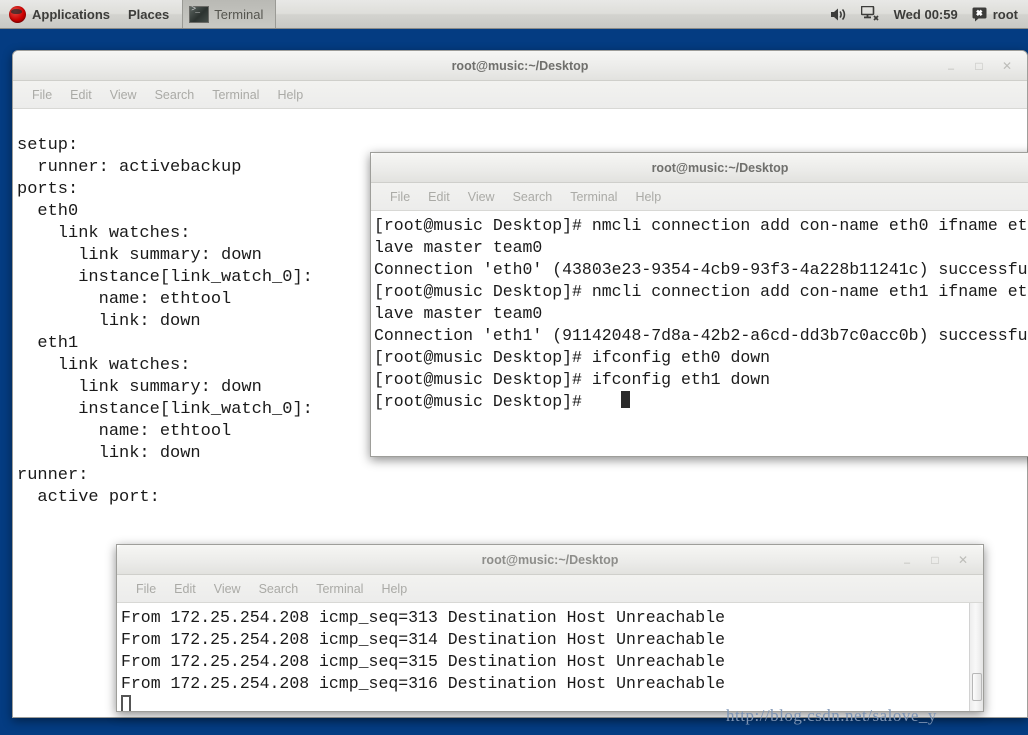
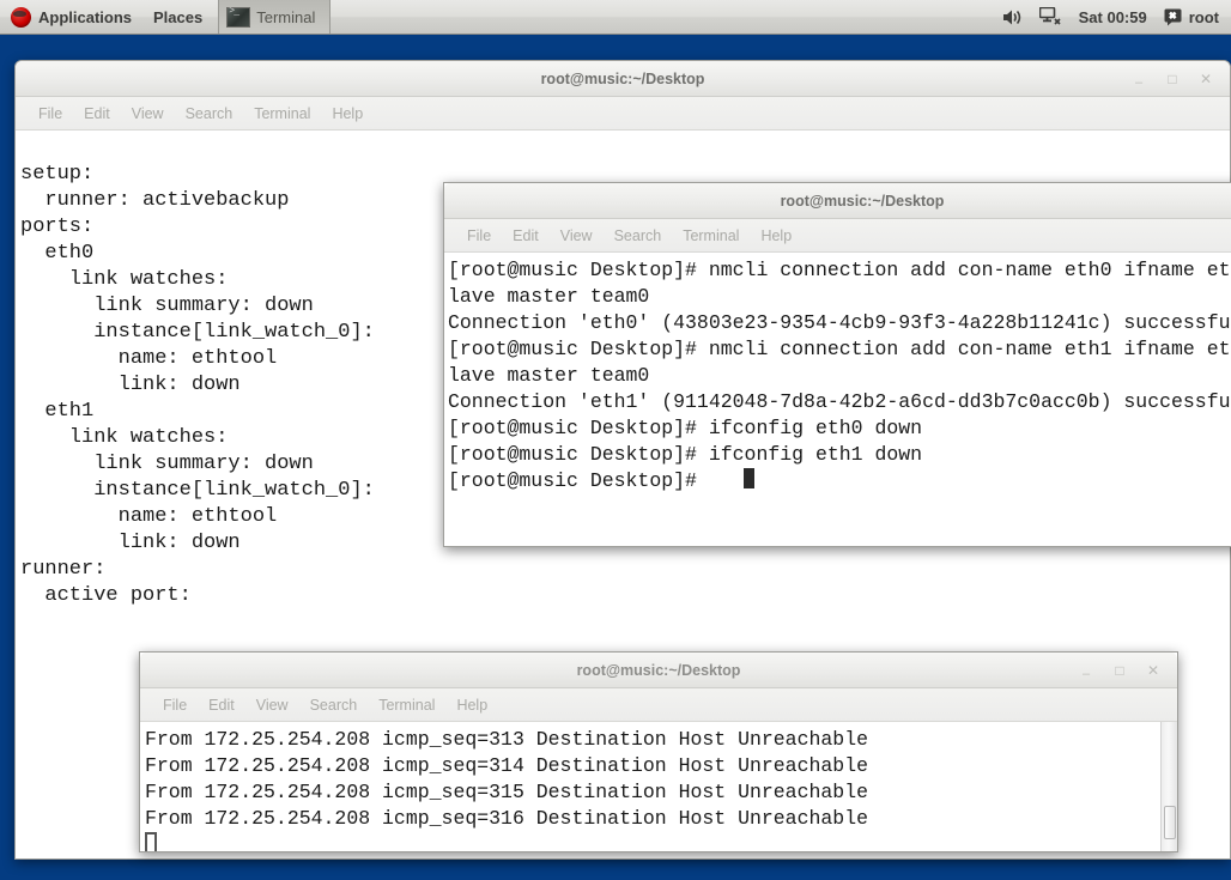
  Applications
  Places
  Terminal
- Wed 00:59
+ Sat 00:59
  root
  root@music:~/Desktop
  File
  Edit
  View
  Search
  Terminal
  Help
  setup:
  runner: activebackup
  ports:
  eth0
  link watches:
  link summary: down
  instance[link_watch_0]:
  name: ethtool
  link: down
  eth1
  link watches:
  link summary: down
  instance[link_watch_0]:
  name: ethtool
  link: down
  runner:
  active port:
  root@music:~/Desktop
  File
  Edit
  View
  Search
  Terminal
  Help
  [root@music Desktop]# nmcli connection add con-name eth0 ifname et
  lave master team0
  Connection 'eth0' (43803e23-9354-4cb9-93f3-4a228b11241c) successfu
  [root@music Desktop]# nmcli connection add con-name eth1 ifname et
  lave master team0
  Connection 'eth1' (91142048-7d8a-42b2-a6cd-dd3b7c0acc0b) successfu
  [root@music Desktop]# ifconfig eth0 down
  [root@music Desktop]# ifconfig eth1 down
  [root@music Desktop]#
  root@music:~/Desktop
  File
  Edit
  View
  Search
  Terminal
  Help
  From 172.25.254.208 icmp_seq=313 Destination Host Unreachable
  From 172.25.254.208 icmp_seq=314 Destination Host Unreachable
  From 172.25.254.208 icmp_seq=315 Destination Host Unreachable
  From 172.25.254.208 icmp_seq=316 Destination Host Unreachable
- http://blog.csdn.net/salove_y
